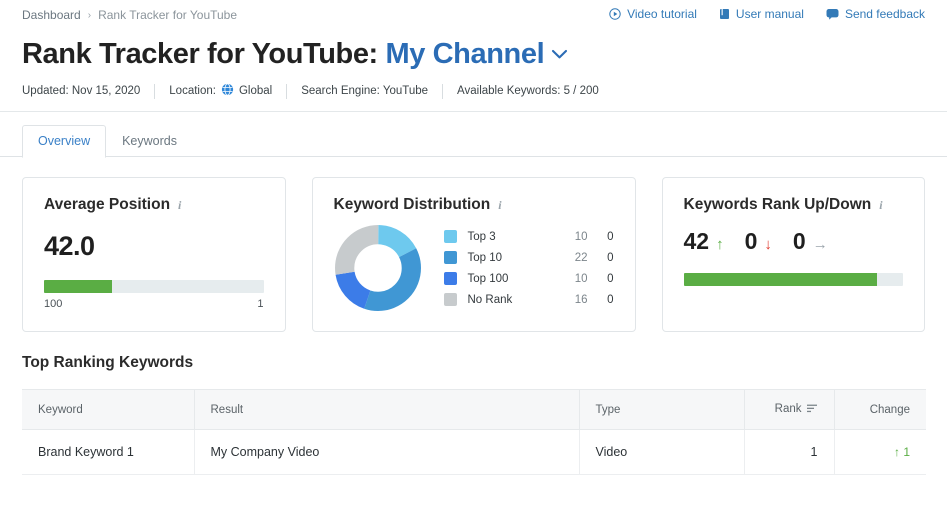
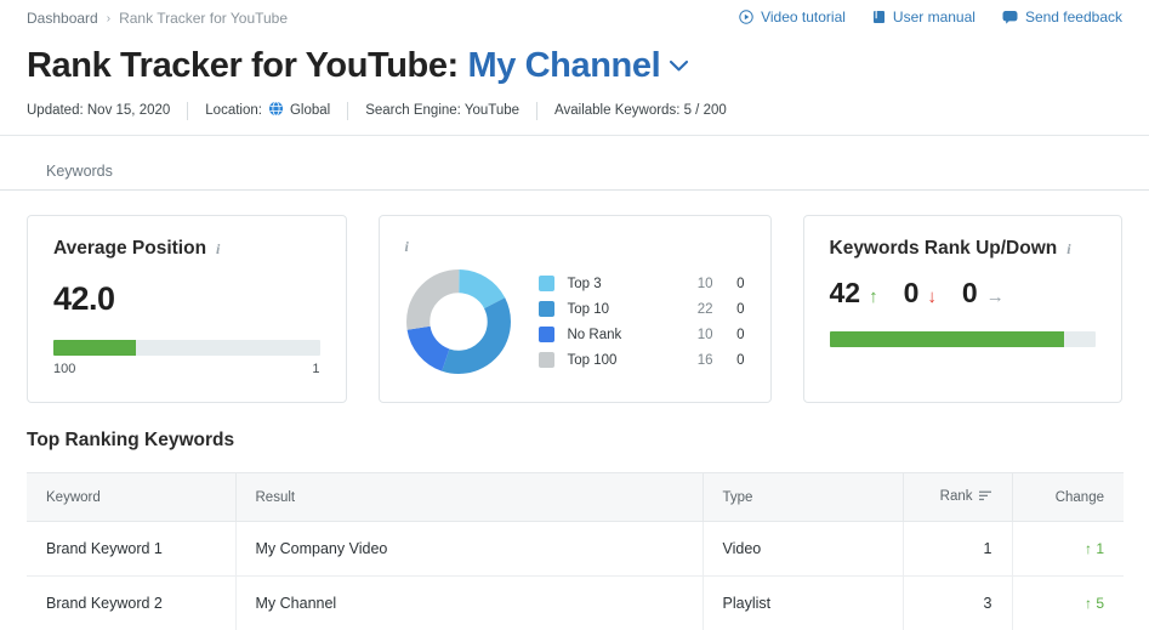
  Dashboard
  ›
  Rank Tracker for YouTube
  Video tutorial
  User manual
  Send feedback
  Rank Tracker for YouTube: My Channel
  Updated: Nov 15, 2020
  Location:
  Global
  Search Engine: YouTube
  Available Keywords: 5 / 200
- Overview
  Keywords
  Average Position
  i
  42.0
  100
  1
- Keyword Distribution
  i
  Top 3
  10
  0
  Top 10
  22
  0
- Top 100
+ No Rank
  10
  0
- No Rank
+ Top 100
  16
  0
  Keywords Rank Up/Down
  i
  42
  ↑
  0
  ↓
  0
  →
  Top Ranking Keywords
  Keyword	Result	Type	Rank	Change
  Brand Keyword 1	My Company Video	Video	1	↑ 1
+ Brand Keyword 2	My Channel	Playlist	3	↑ 5
